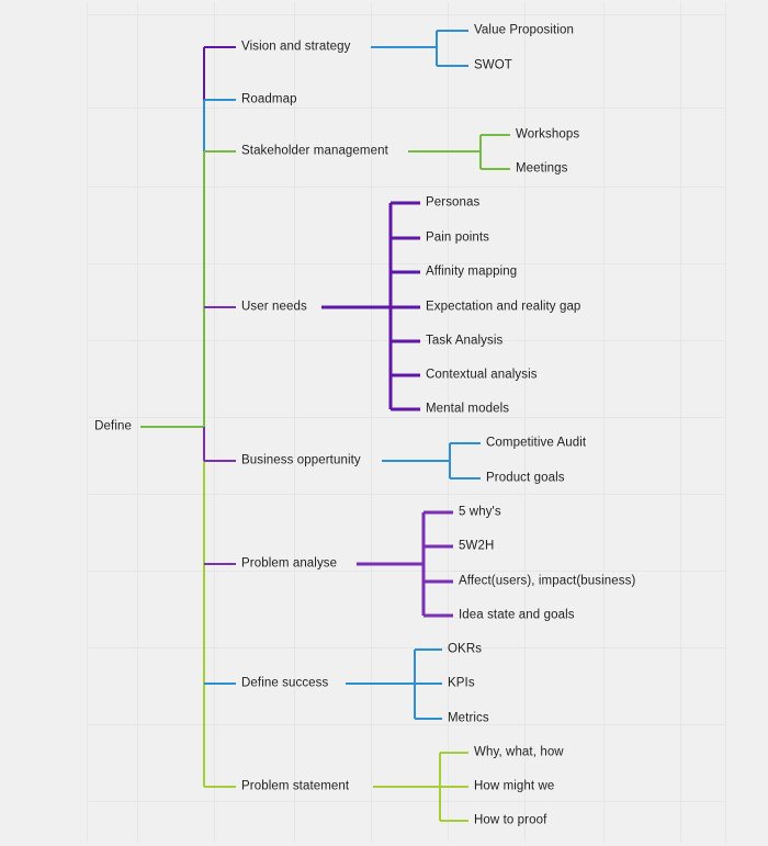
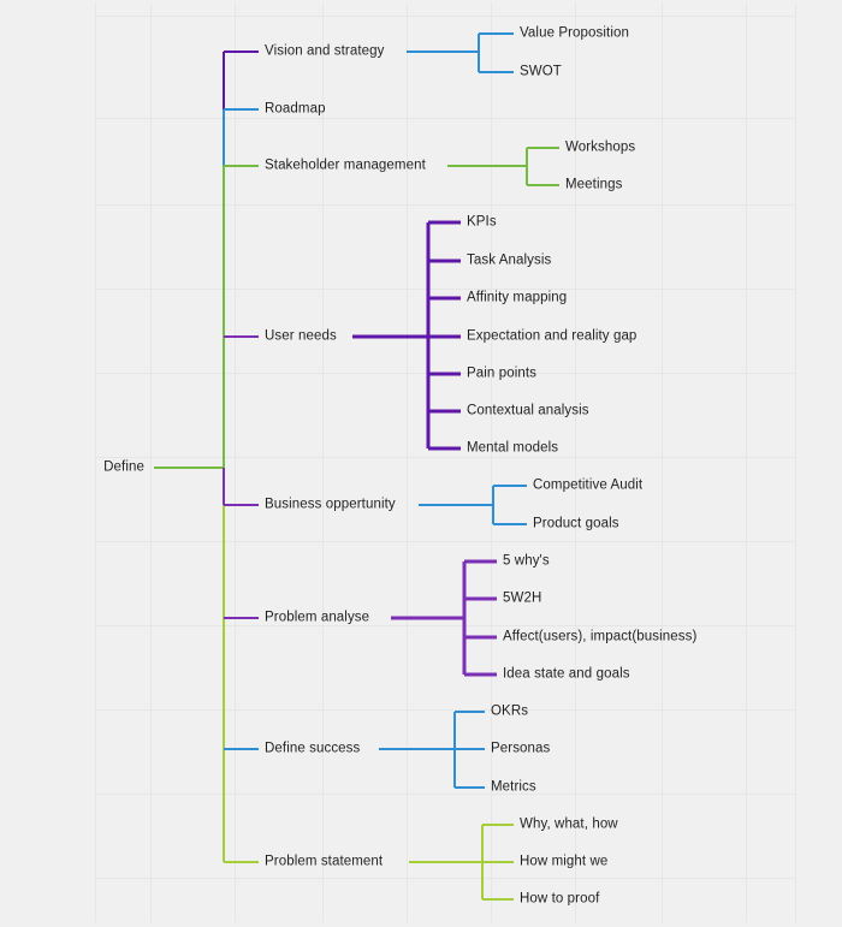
  Define
  Vision and strategy
  Value Proposition
  SWOT
  Roadmap
  Stakeholder management
  Workshops
  Meetings
  User needs
- Personas
+ KPIs
- Pain points
+ Task Analysis
  Affinity mapping
  Expectation and reality gap
- Task Analysis
+ Pain points
  Contextual analysis
  Mental models
  Business oppertunity
  Competitive Audit
  Product goals
  Problem analyse
  5 why's
  5W2H
  Affect(users), impact(business)
  Idea state and goals
  Define success
  OKRs
- KPIs
+ Personas
  Metrics
  Problem statement
  Why, what, how
  How might we
  How to proof
